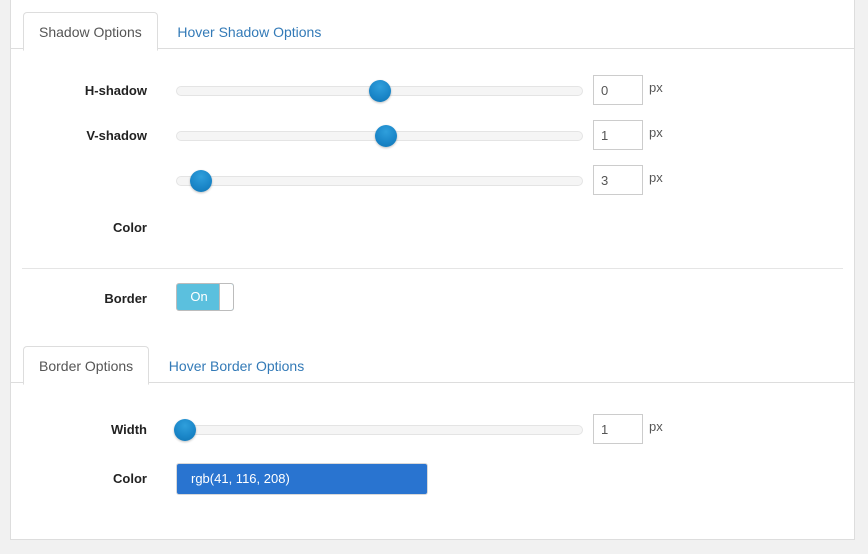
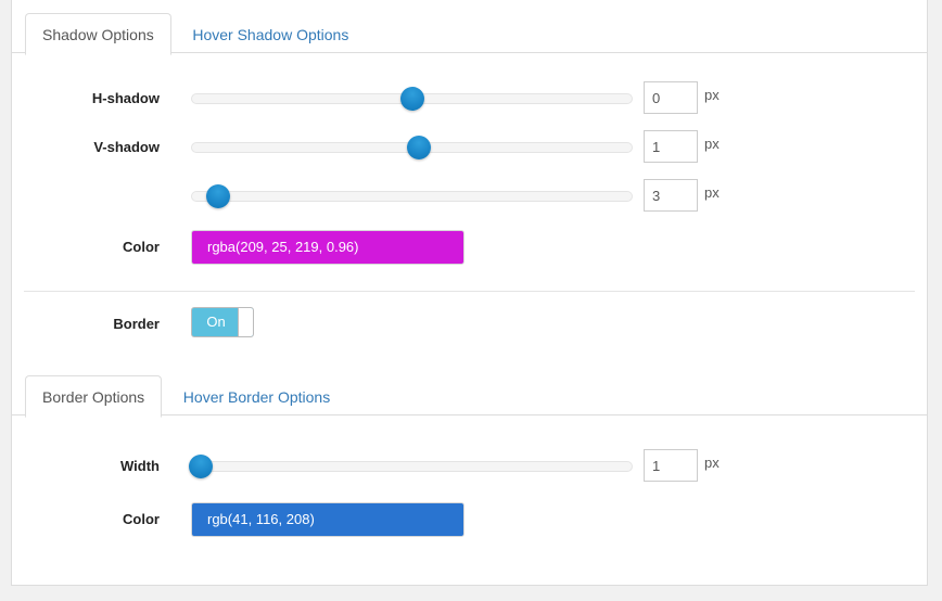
  Shadow Options Hover Shadow Options
  H-shadow
  0
  px
  V-shadow
  1
  px
  3
  px
  Color
+ rgba(209, 25, 219, 0.96)
  Border
  On
  Border Options Hover Border Options
  Width
  1
  px
  Color
  rgb(41, 116, 208)
